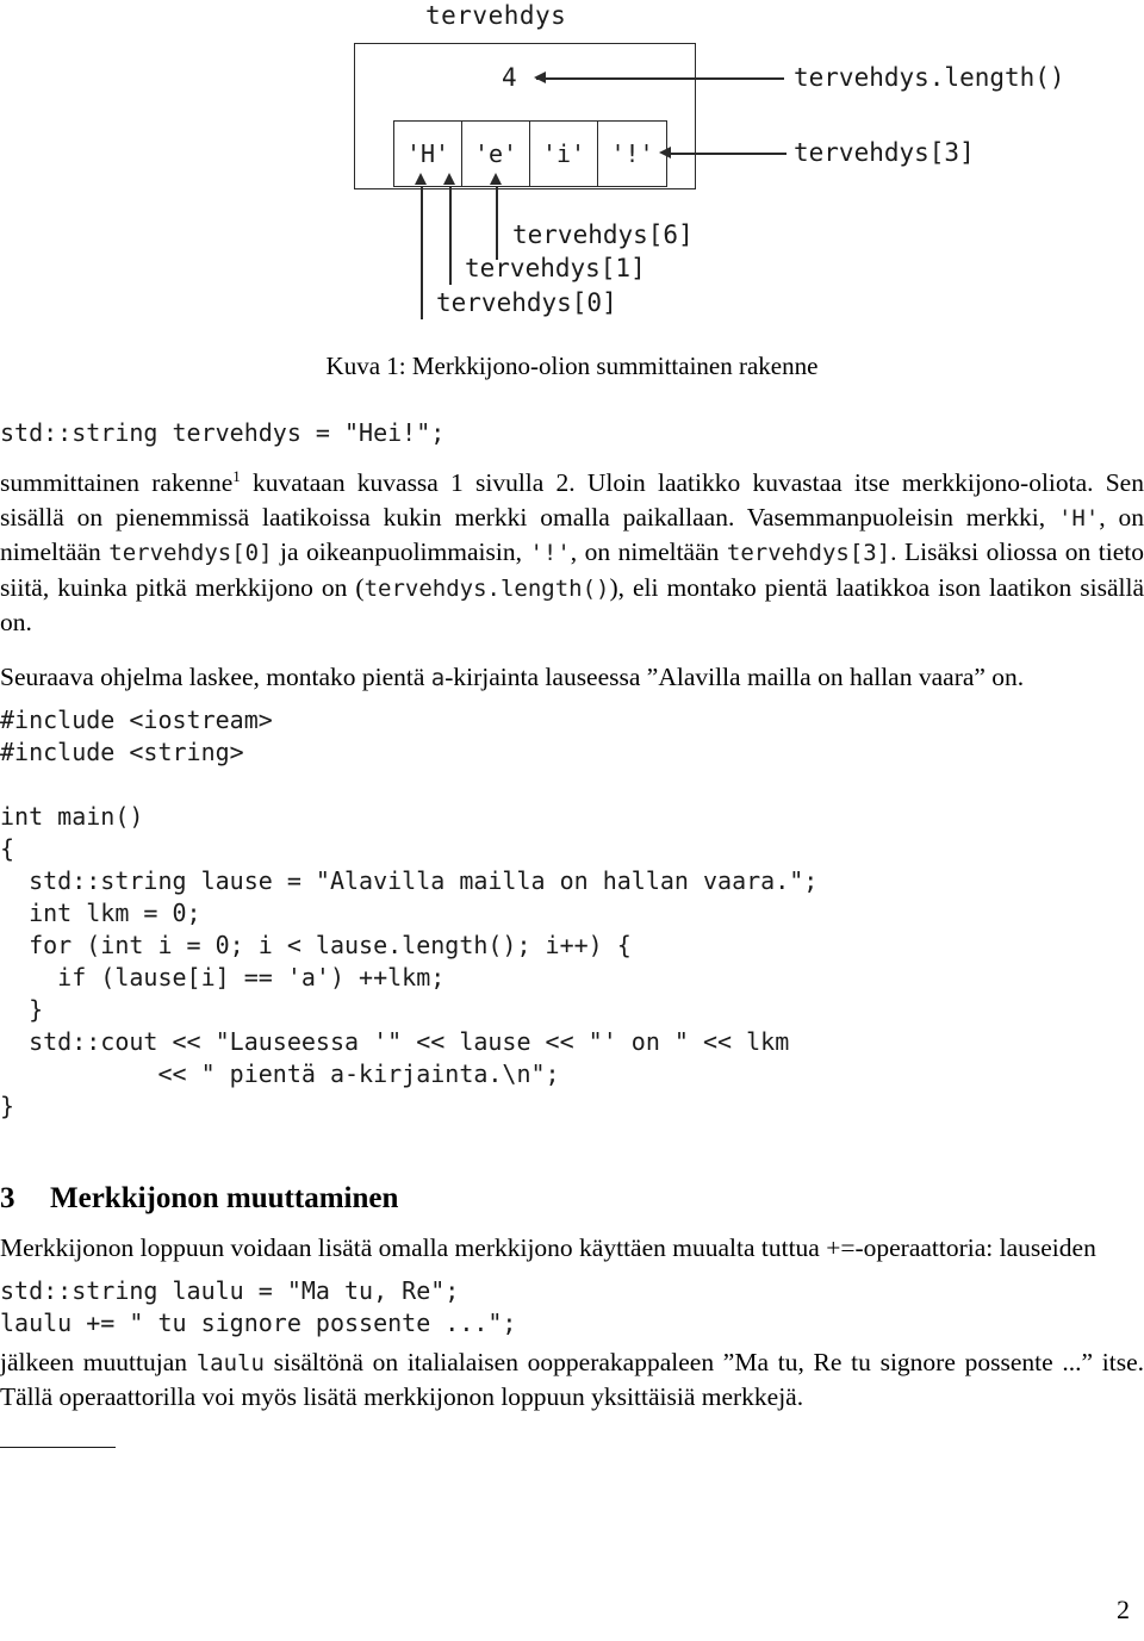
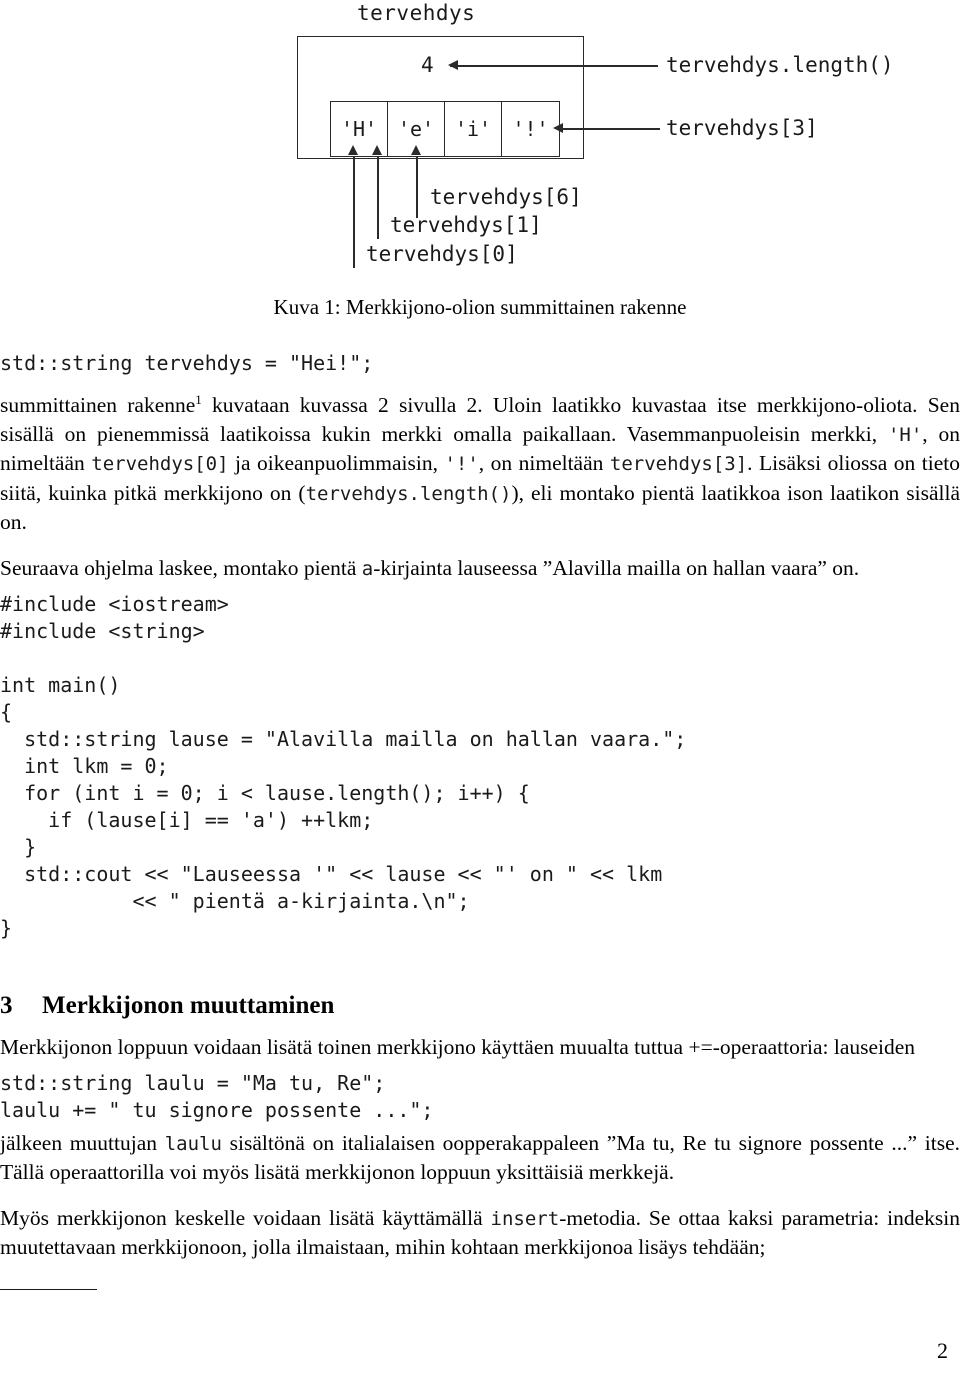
  tervehdys
  4
  tervehdys.length()
  'H'
  'e'
  'i'
  '!'
  tervehdys[3]
  tervehdys[6]
  tervehdys[1]
  tervehdys[0]
  Kuva 1: Merkkijono-olion summittainen rakenne
  std::string tervehdys = "Hei!";
- summittainen rakenne1 kuvataan kuvassa 1 sivulla 2. Uloin laatikko kuvastaa itse merkkijono-oliota. Sen sisällä on pienemmissä laatikoissa kukin merkki omalla paikallaan. Vasemmanpuoleisin merkki, 'H', on nimeltään tervehdys[0] ja oikeanpuolimmaisin, '!', on nimeltään tervehdys[3]. Lisäksi oliossa on tieto siitä, kuinka pitkä merkkijono on (tervehdys.length()), eli montako pientä laatikkoa ison laatikon sisällä on.
+ summittainen rakenne1 kuvataan kuvassa 2 sivulla 2. Uloin laatikko kuvastaa itse merkkijono-oliota. Sen sisällä on pienemmissä laatikoissa kukin merkki omalla paikallaan. Vasemmanpuoleisin merkki, 'H', on nimeltään tervehdys[0] ja oikeanpuolimmaisin, '!', on nimeltään tervehdys[3]. Lisäksi oliossa on tieto siitä, kuinka pitkä merkkijono on (tervehdys.length()), eli montako pientä laatikkoa ison laatikon sisällä on.
  Seuraava ohjelma laskee, montako pientä a-kirjainta lauseessa ”Alavilla mailla on hallan vaara” on.
  #include <iostream>
  #include <string>
  int main()
  {
  std::string lause = "Alavilla mailla on hallan vaara.";
  int lkm = 0;
  for (int i = 0; i < lause.length(); i++) {
  if (lause[i] == 'a') ++lkm;
  }
  std::cout << "Lauseessa '" << lause << "' on " << lkm
  << " pientä a-kirjainta.\n";
  }
  3 Merkkijonon muuttaminen
- Merkkijonon loppuun voidaan lisätä omalla merkkijono käyttäen muualta tuttua +=-operaattoria: lauseiden
+ Merkkijonon loppuun voidaan lisätä toinen merkkijono käyttäen muualta tuttua +=-operaattoria: lauseiden
  std::string laulu = "Ma tu, Re";
  laulu += " tu signore possente ...";
  jälkeen muuttujan laulu sisältönä on italialaisen oopperakappaleen ”Ma tu, Re tu signore possente ...” itse. Tällä operaattorilla voi myös lisätä merkkijonon loppuun yksittäisiä merkkejä.
+ Myös merkkijonon keskelle voidaan lisätä käyttämällä insert-metodia. Se ottaa kaksi parametria: indeksin muutettavaan merkkijonoon, jolla ilmaistaan, mihin kohtaan merkkijonoa lisäys tehdään;
  2
